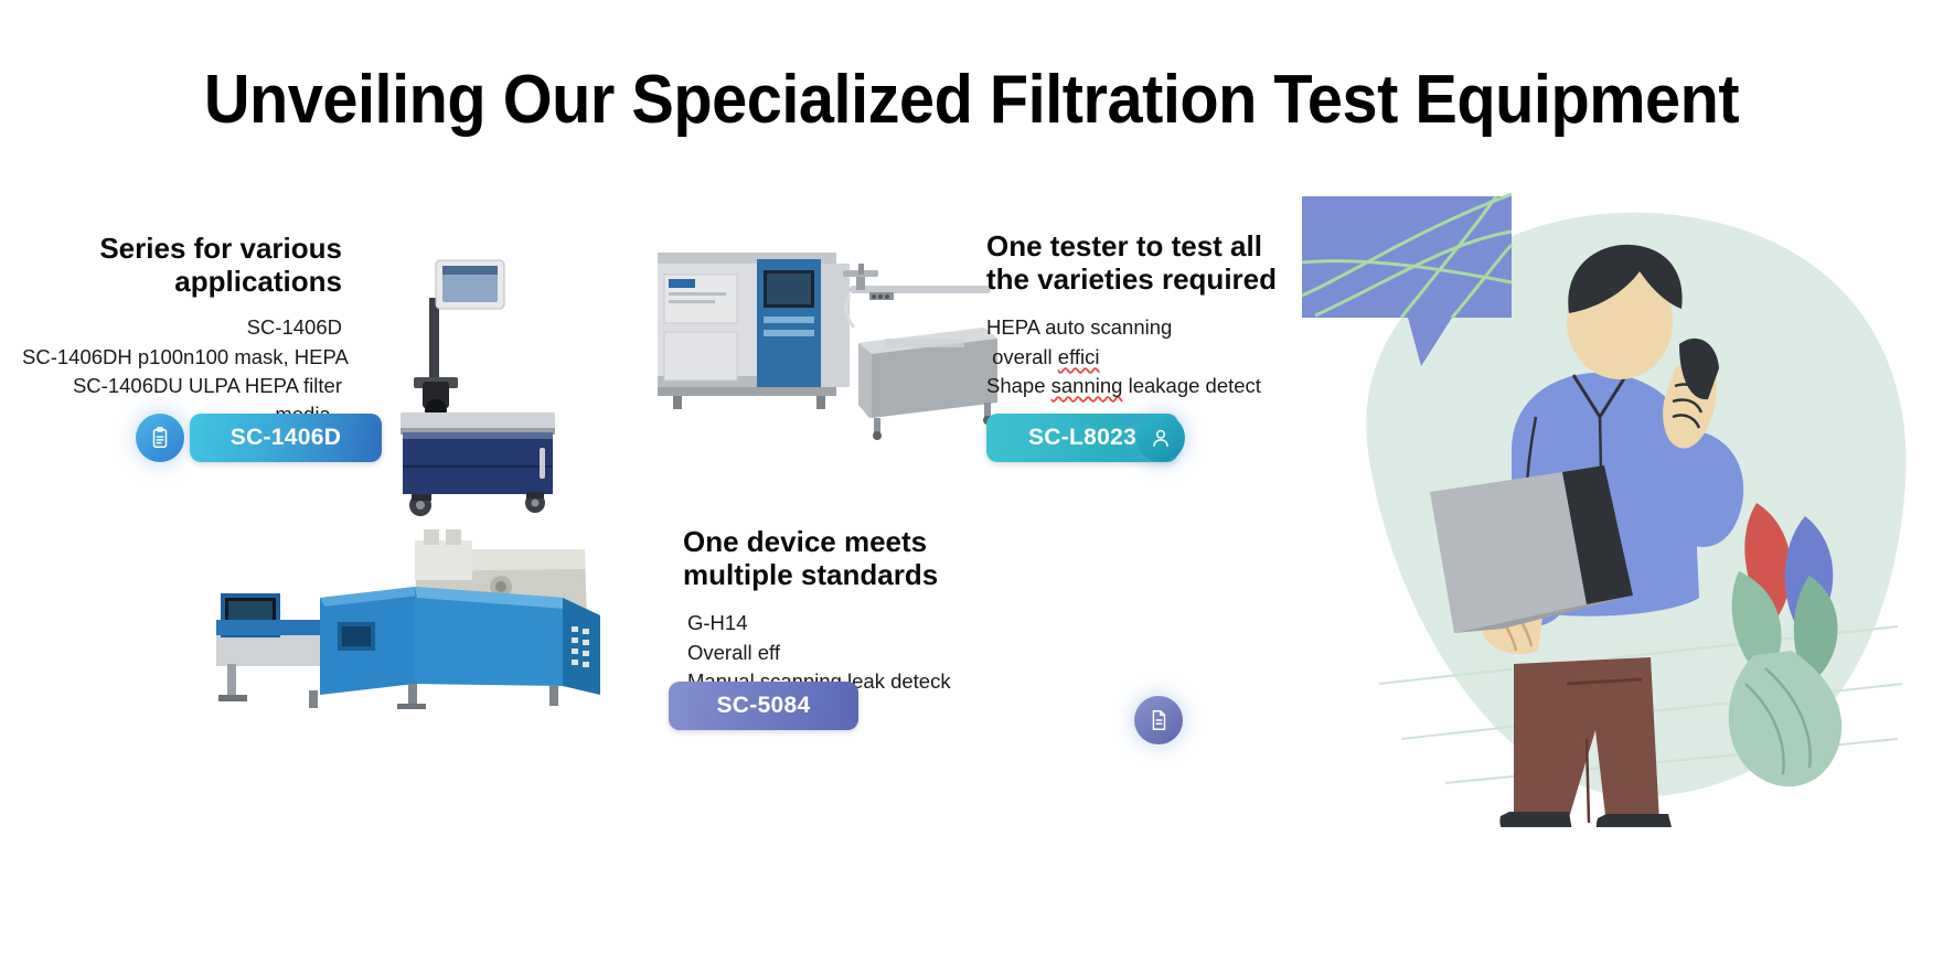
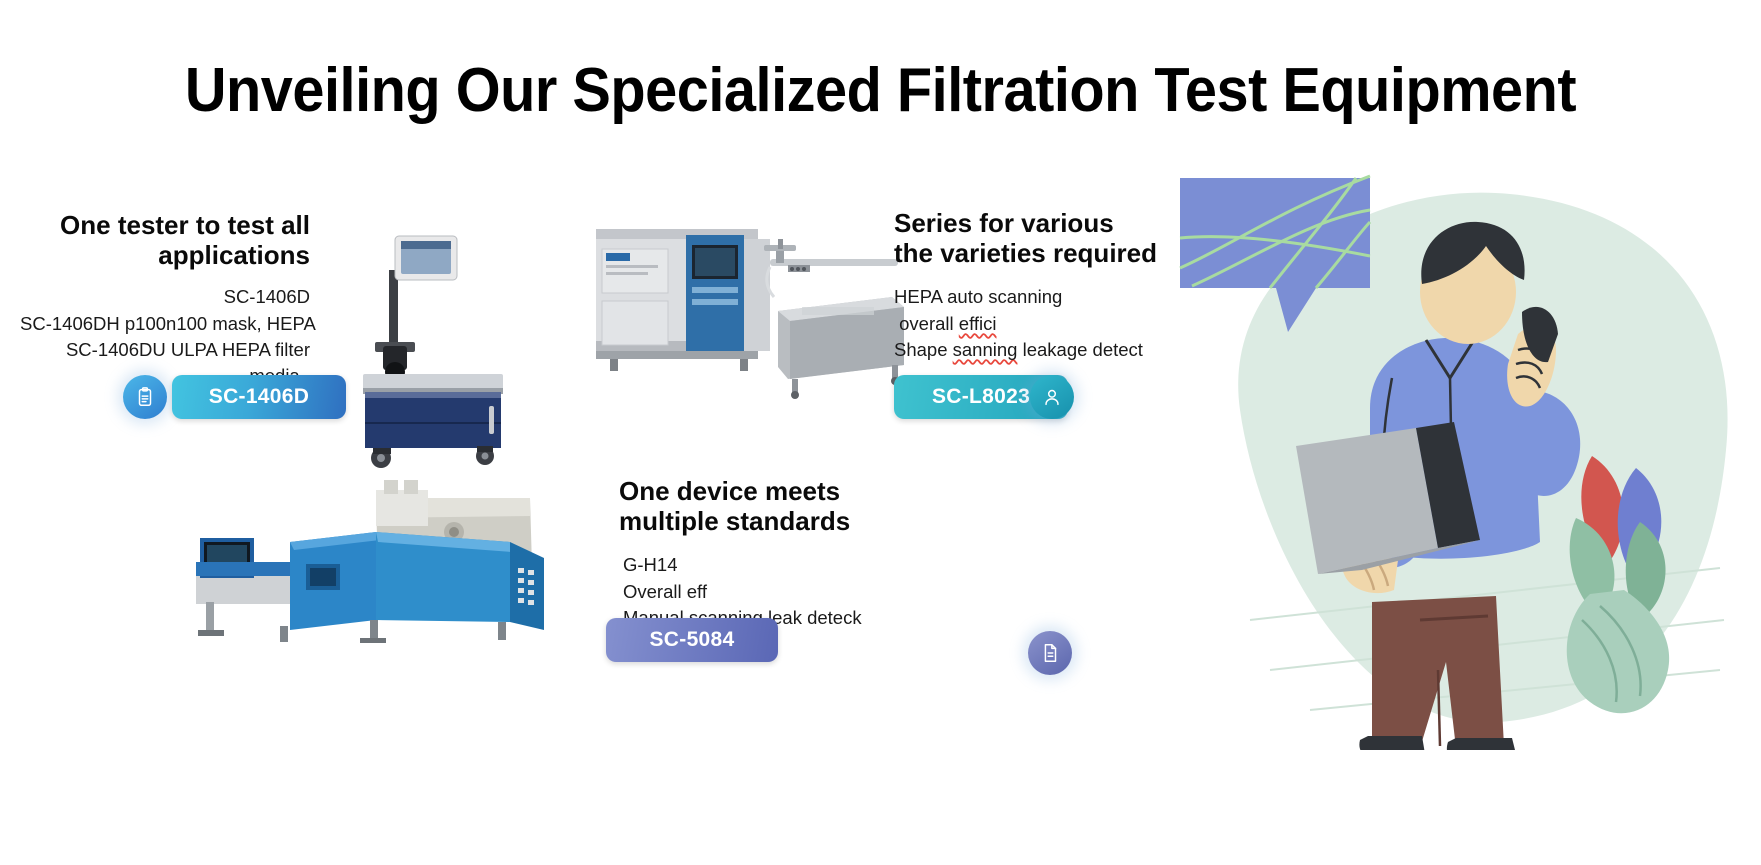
  Unveiling Our Specialized Filtration Test Equipment
- Series for various
+ One tester to test all
  applications
  SC-1406D
  SC-1406DH p100n100 mask, HEPA
  SC-1406DU ULPA HEPA filter
  SC-1406D
- One tester to test all
+ Series for various
  the varieties required
  HEPA auto scanning
  overall effici
  Shape sanning leakage detect
  SC-L8023
  One device meets
  multiple standards
  G-H14
  Overall eff
  SC-5084
